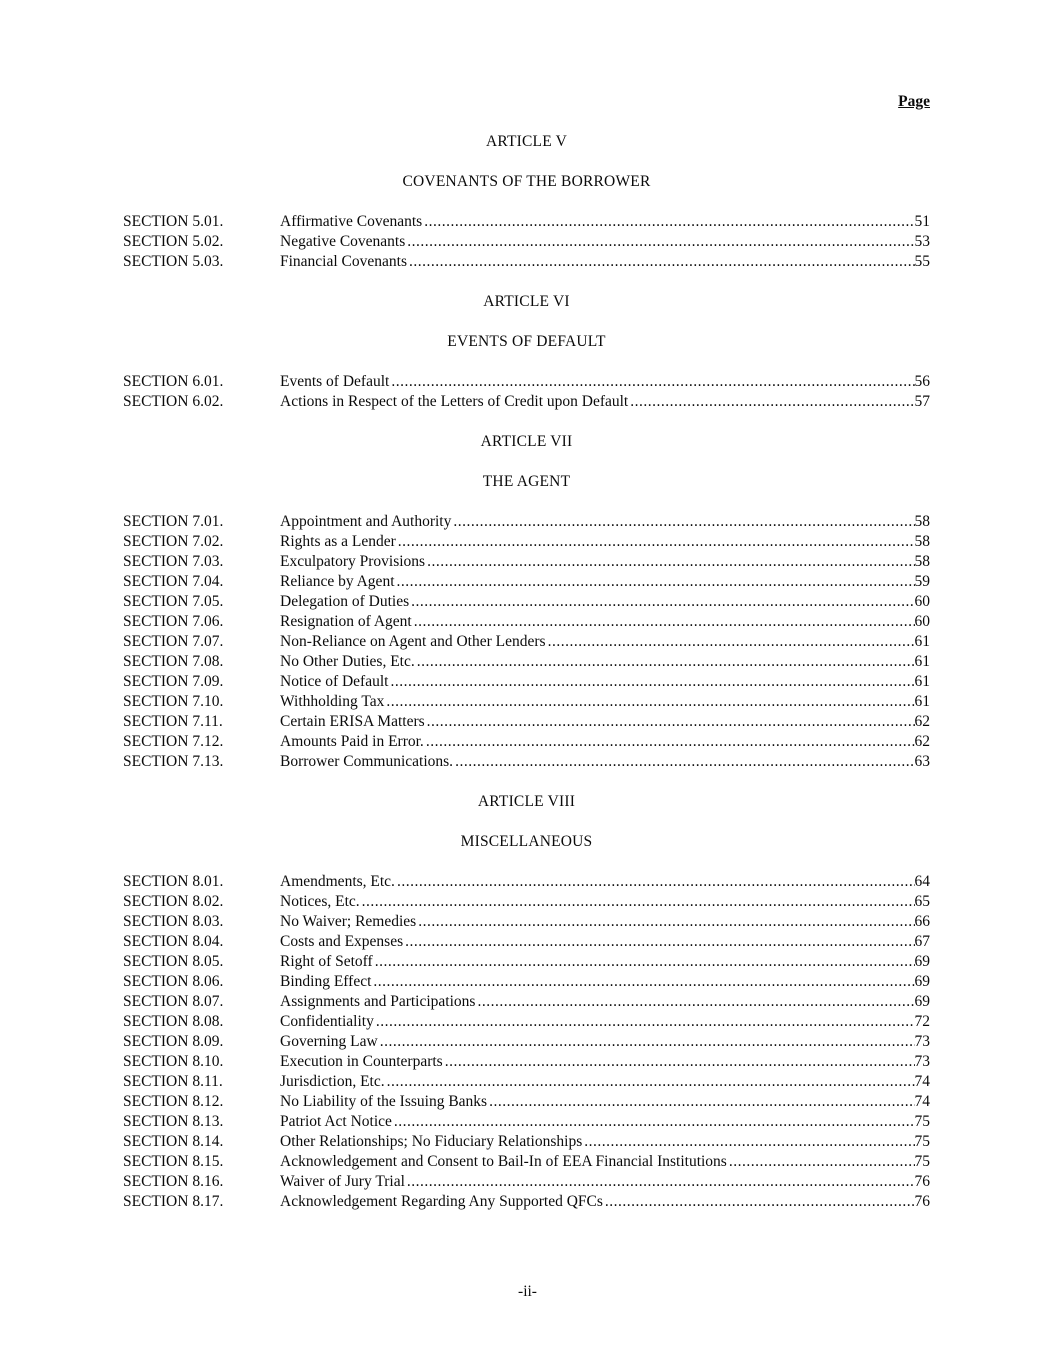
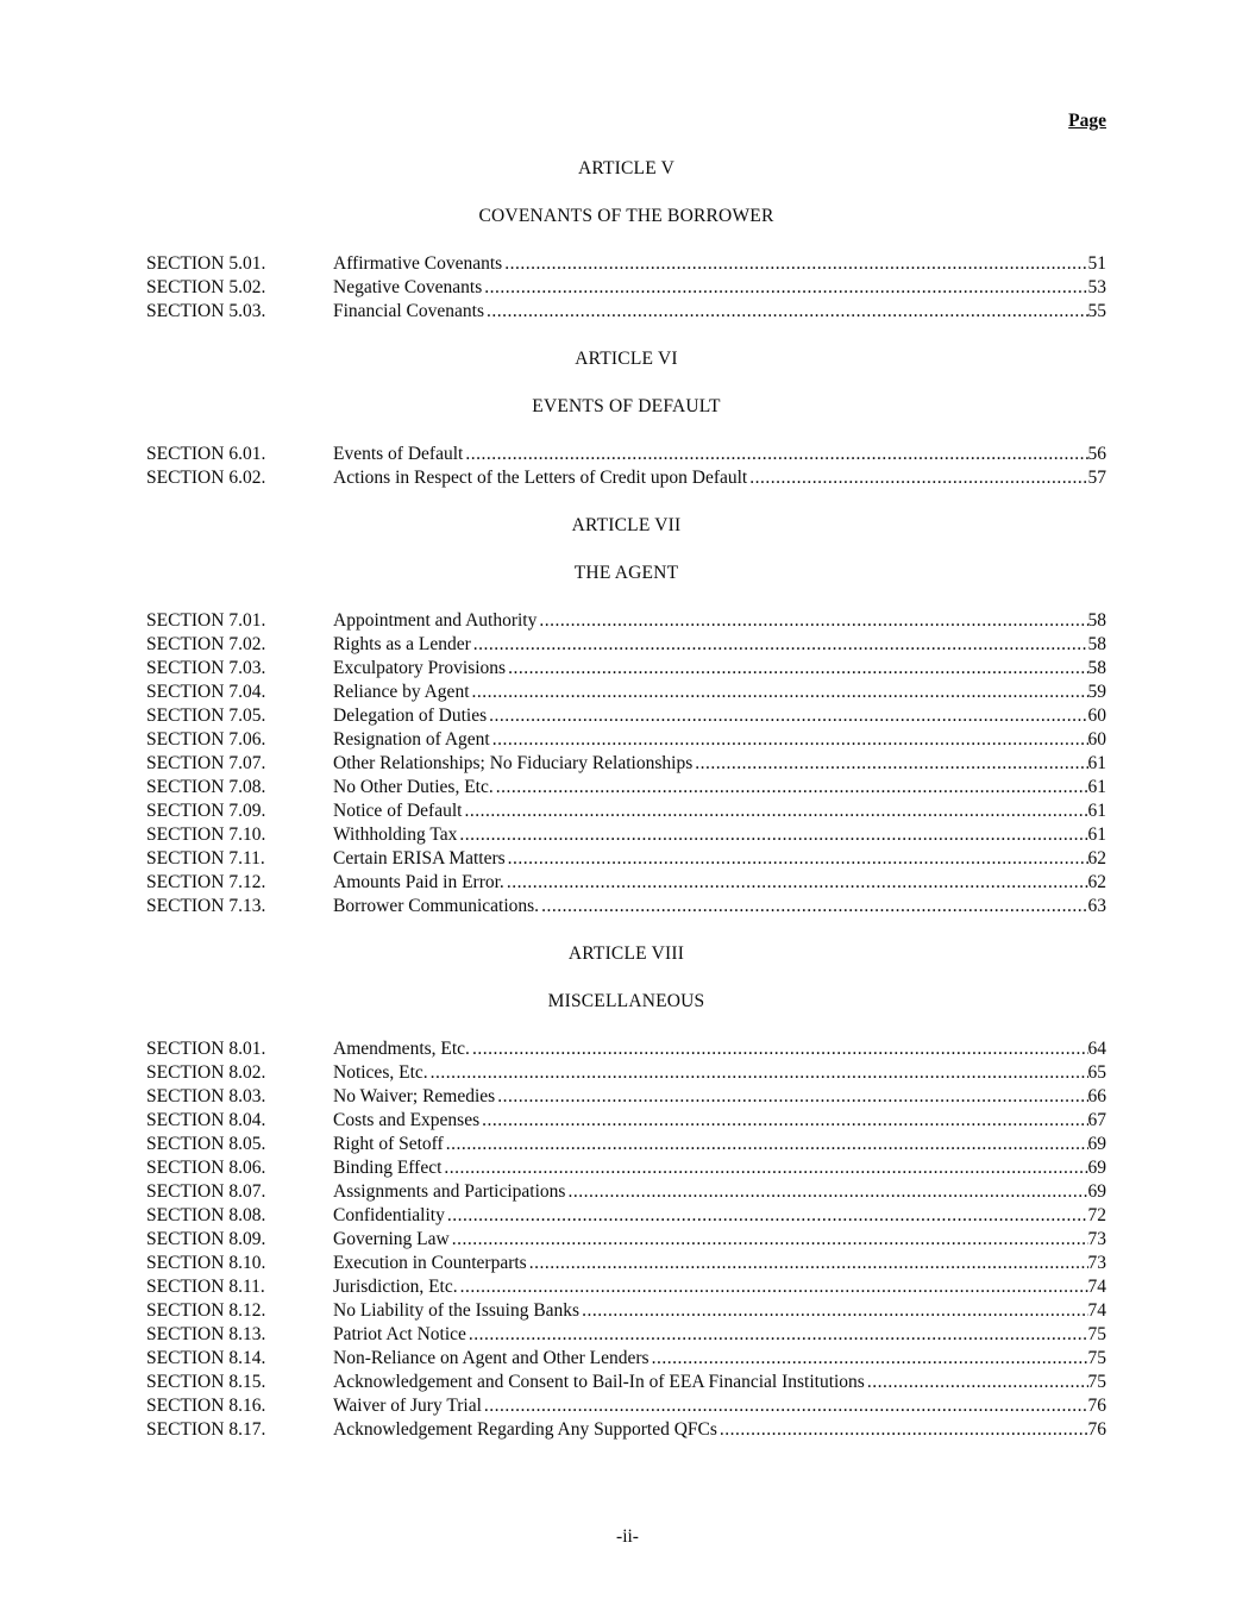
  Page
  ARTICLE V
  COVENANTS OF THE BORROWER
  SECTION 5.01.
  Affirmative Covenants
  51
  SECTION 5.02.
  Negative Covenants
  53
  SECTION 5.03.
  Financial Covenants
  55
  ARTICLE VI
  EVENTS OF DEFAULT
  SECTION 6.01.
  Events of Default
  56
  SECTION 6.02.
  Actions in Respect of the Letters of Credit upon Default
  57
  ARTICLE VII
  THE AGENT
  SECTION 7.01.
  Appointment and Authority
  58
  SECTION 7.02.
  Rights as a Lender
  58
  SECTION 7.03.
  Exculpatory Provisions
  58
  SECTION 7.04.
  Reliance by Agent
  59
  SECTION 7.05.
  Delegation of Duties
  60
  SECTION 7.06.
  Resignation of Agent
  60
  SECTION 7.07.
- Non-Reliance on Agent and Other Lenders
+ Other Relationships; No Fiduciary Relationships
  61
  SECTION 7.08.
  No Other Duties, Etc.
  61
  SECTION 7.09.
  Notice of Default
  61
  SECTION 7.10.
  Withholding Tax
  61
  SECTION 7.11.
  Certain ERISA Matters
  62
  SECTION 7.12.
  Amounts Paid in Error.
  62
  SECTION 7.13.
  Borrower Communications.
  63
  ARTICLE VIII
  MISCELLANEOUS
  SECTION 8.01.
  Amendments, Etc.
  64
  SECTION 8.02.
  Notices, Etc.
  65
  SECTION 8.03.
  No Waiver; Remedies
  66
  SECTION 8.04.
  Costs and Expenses
  67
  SECTION 8.05.
  Right of Setoff
  69
  SECTION 8.06.
  Binding Effect
  69
  SECTION 8.07.
  Assignments and Participations
  69
  SECTION 8.08.
  Confidentiality
  72
  SECTION 8.09.
  Governing Law
  73
  SECTION 8.10.
  Execution in Counterparts
  73
  SECTION 8.11.
  Jurisdiction, Etc.
  74
  SECTION 8.12.
  No Liability of the Issuing Banks
  74
  SECTION 8.13.
  Patriot Act Notice
  75
  SECTION 8.14.
- Other Relationships; No Fiduciary Relationships
+ Non-Reliance on Agent and Other Lenders
  75
  SECTION 8.15.
  Acknowledgement and Consent to Bail-In of EEA Financial Institutions
  75
  SECTION 8.16.
  Waiver of Jury Trial
  76
  SECTION 8.17.
  Acknowledgement Regarding Any Supported QFCs
  76
  -ii-
